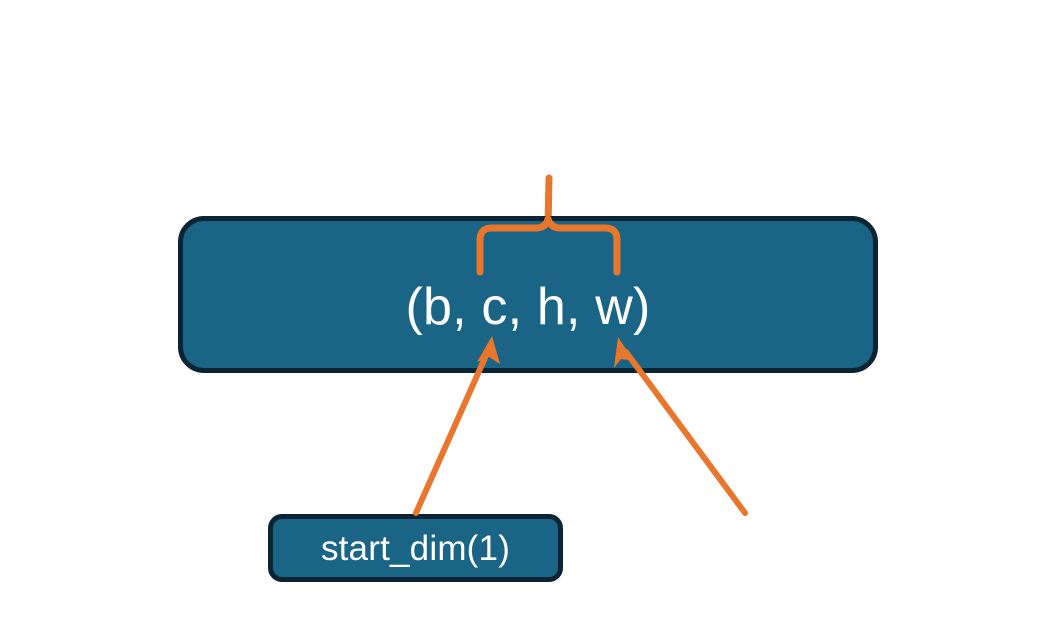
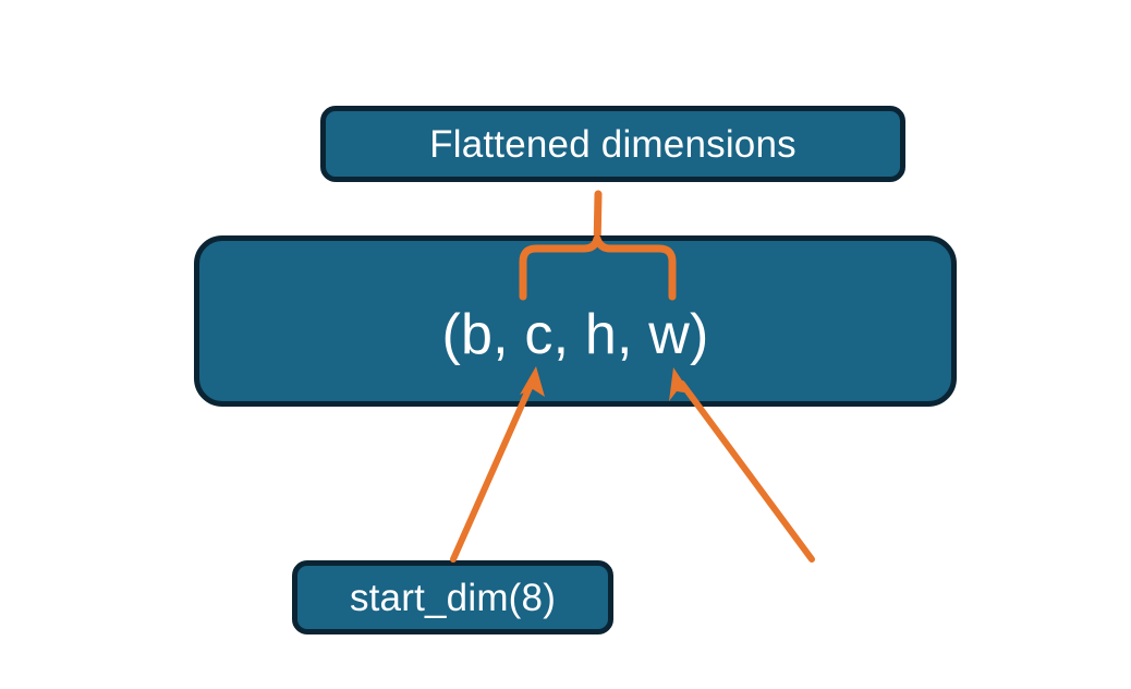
+ Flattened dimensions
  (b, c, h, w)
- start_dim(1)
+ start_dim(8)
